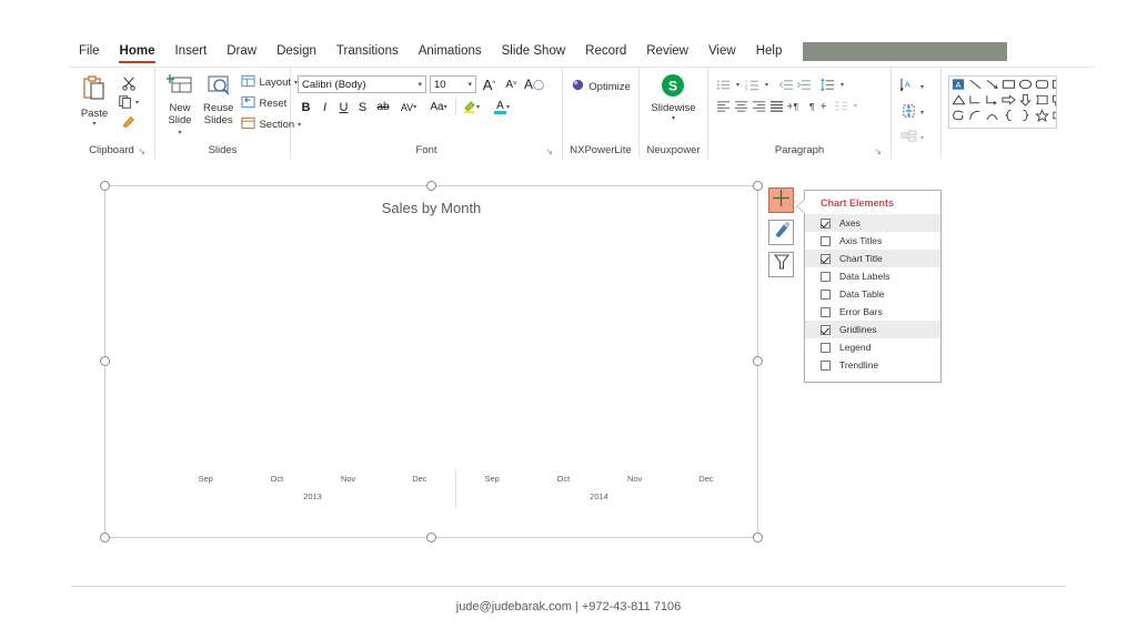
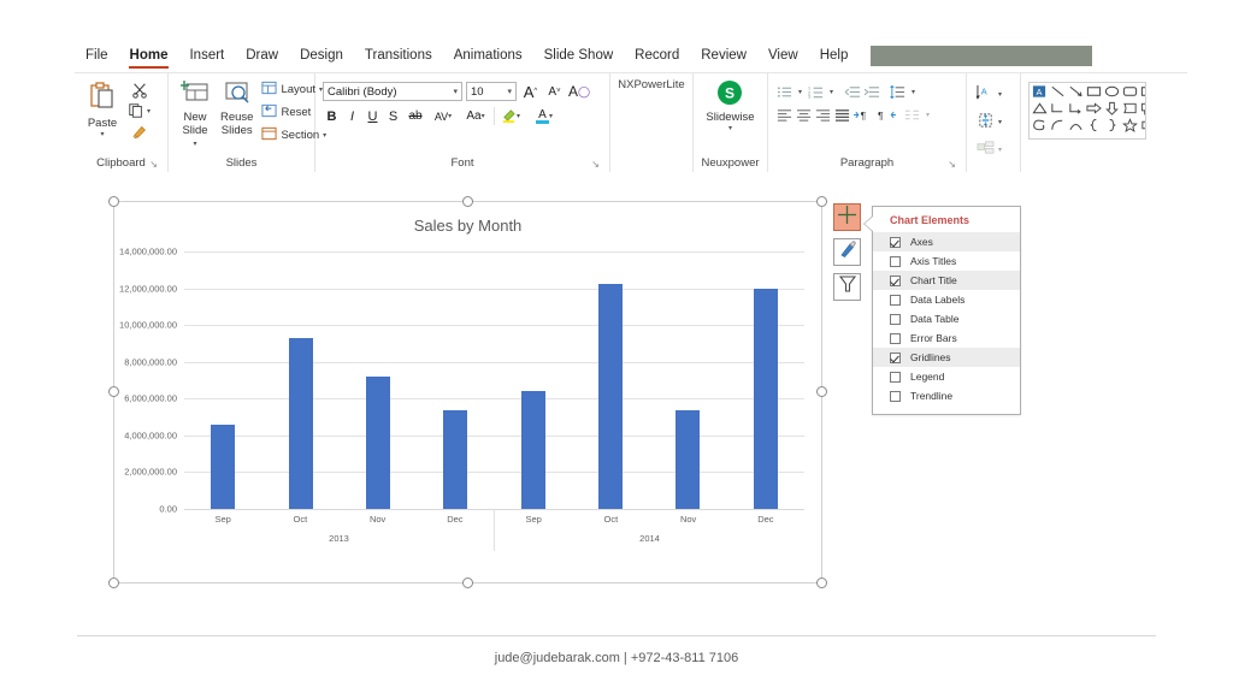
  File
  Home
  Insert
  Draw
  Design
  Transitions
  Animations
  Slide Show
  Record
  Review
  View
  Help
  Paste
  Clipboard
  ↘
  New
  Slide
  Reuse
  Slides
  Layout
  Reset
  Section
  Slides
  Calibri (Body)
  10
  A
  A
  A
  ◯
  B
  I
  U
  S
  ab
  AV
  Aa
  A
  Font
  ↘
- Optimize
  NXPowerLite
  S
  Slidewise
  Neuxpower
  ¶
  ¶
  Paragraph
  ↘
  A
  A
  Sales by Month
+ 14,000,000.00
+ 12,000,000.00
+ 10,000,000.00
+ 8,000,000.00
+ 6,000,000.00
+ 4,000,000.00
+ 2,000,000.00
+ 0.00
  Sep
  Oct
  Nov
  Dec
  2013
  Sep
  Oct
  Nov
  Dec
  2014
  Chart Elements
  Axes
  Axis Titles
  Chart Title
  Data Labels
  Data Table
  Error Bars
  Gridlines
  Legend
  Trendline
  jude@judebarak.com | +972-43-811 7106
